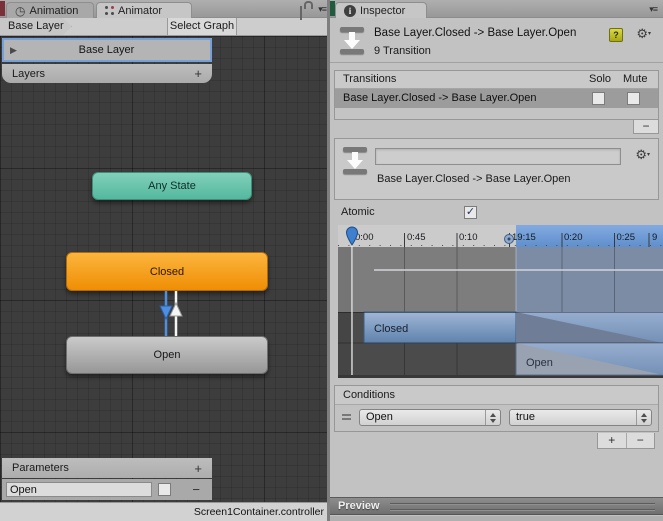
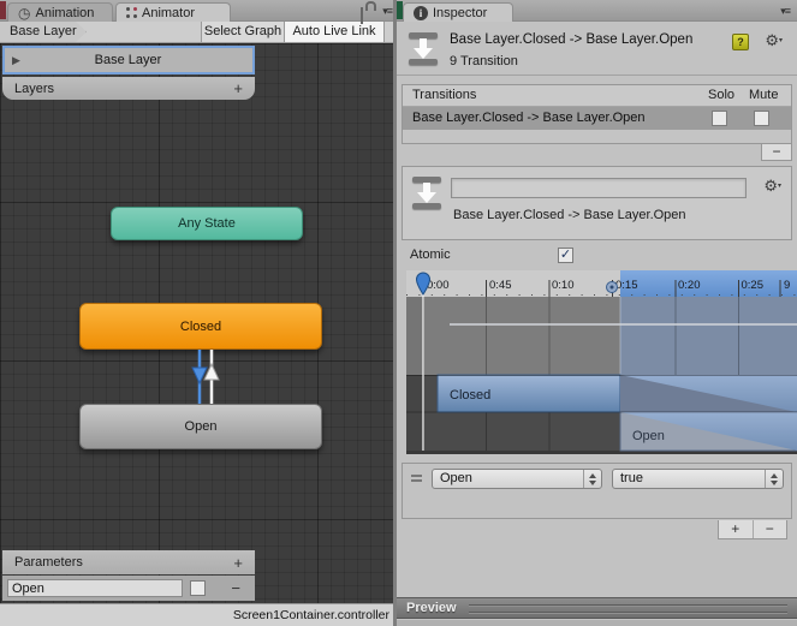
  ◷
  Animation
  Animator
  ▾≡
  Base Layer
  Select Graph
+ Auto Live Link
  ▶
  Base Layer
  Layers
  +
  Any State
  Closed
  Open
  Parameters
  +
  Open
  −
  Screen1Container.controller
  i
  Inspector
  ▾≡
  Base Layer.Closed -> Base Layer.Open
  9 Transition
  ?
  Transitions
  Solo
  Mute
  Base Layer.Closed -> Base Layer.Open
  −
  Base Layer.Closed -> Base Layer.Open
  Atomic
  ✓
  Closed
  Open
  0:00
  0:45
  0:10
- 19:15
+ 0:15
  0:20
  0:25
  9
- Conditions
  Open
  true
  +
  −
  Preview
